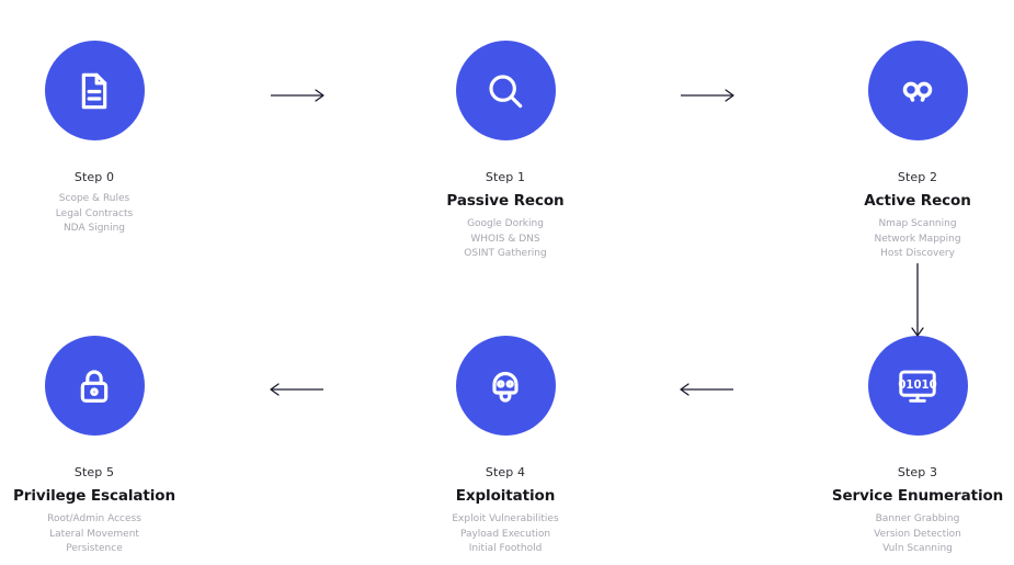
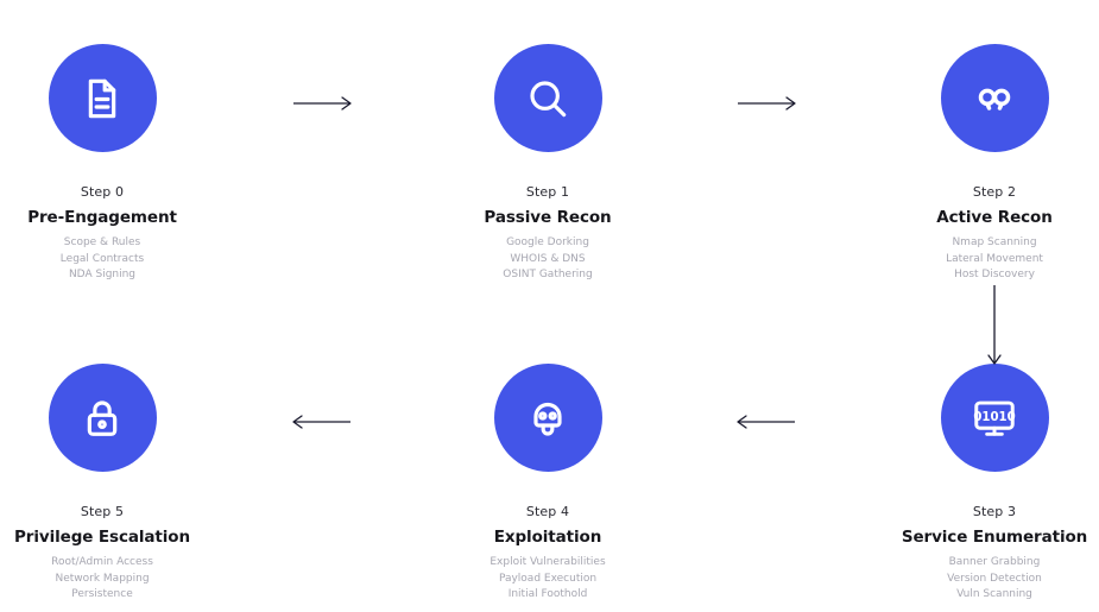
  Step 0
+ Pre-Engagement
  Scope & Rules
  Legal Contracts
  NDA Signing
  Step 1
  Passive Recon
  Google Dorking
  WHOIS & DNS
  OSINT Gathering
  Step 2
  Active Recon
  Nmap Scanning
- Network Mapping
+ Lateral Movement
  Host Discovery
  Step 5
  Privilege Escalation
  Root/Admin Access
- Lateral Movement
+ Network Mapping
  Persistence
  Step 4
  Exploitation
  Exploit Vulnerabilities
  Payload Execution
  Initial Foothold
  01010
  Step 3
  Service Enumeration
  Banner Grabbing
  Version Detection
  Vuln Scanning
